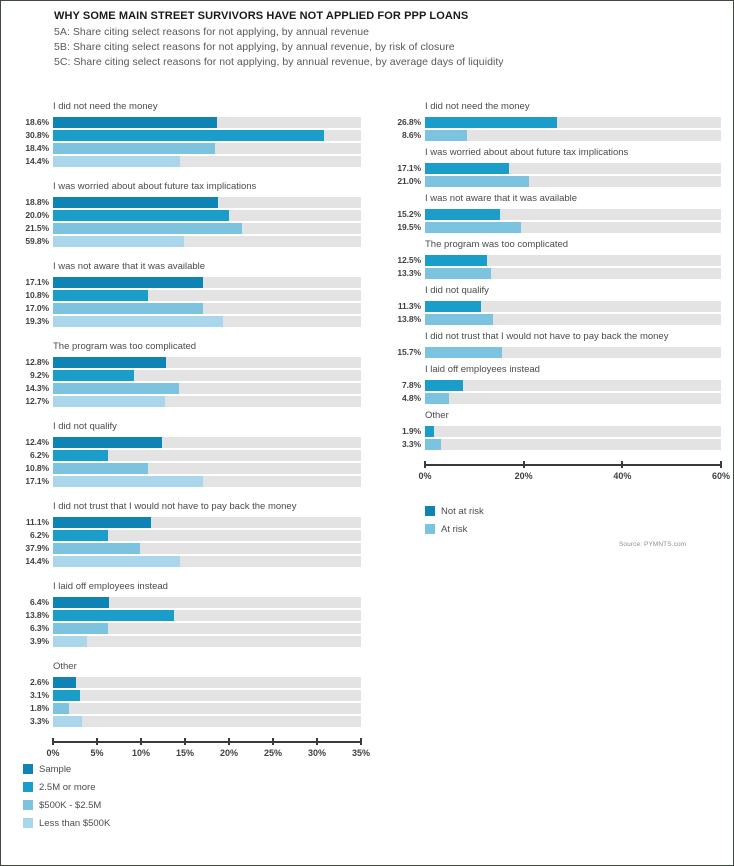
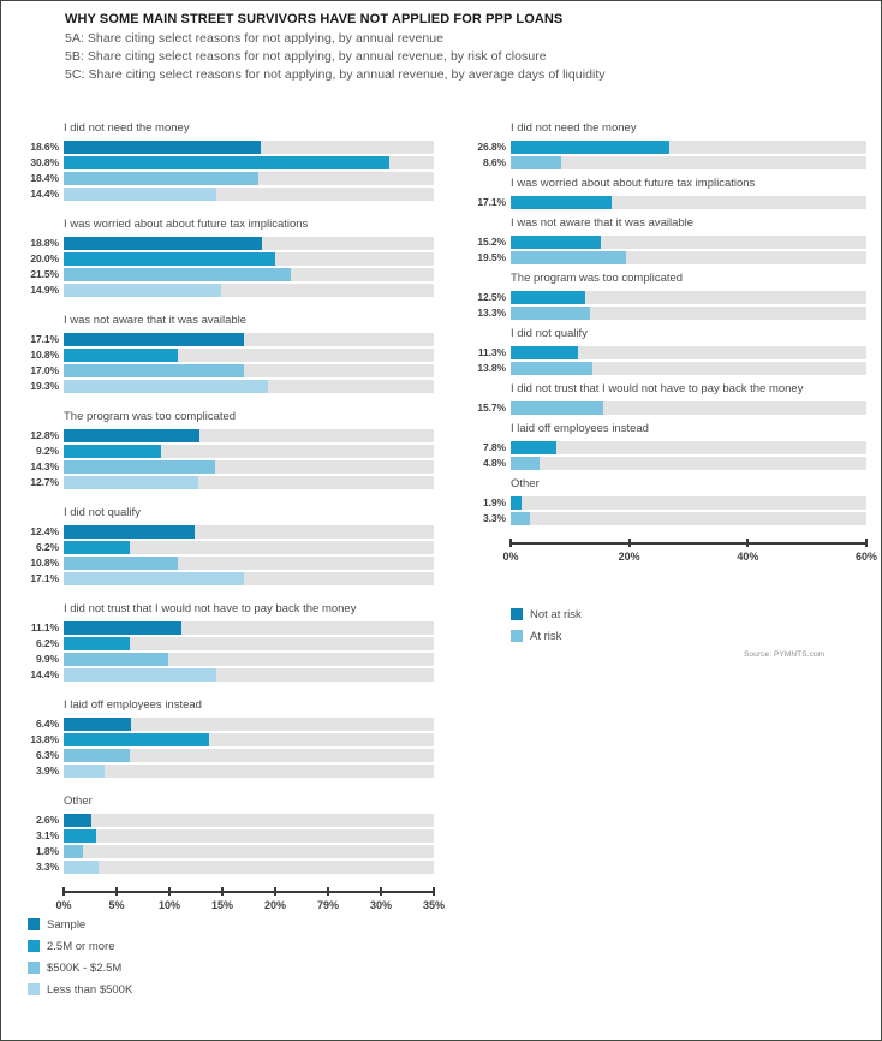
  WHY SOME MAIN STREET SURVIVORS HAVE NOT APPLIED FOR PPP LOANS
  5A: Share citing select reasons for not applying, by annual revenue
  5B: Share citing select reasons for not applying, by annual revenue, by risk of closure
  5C: Share citing select reasons for not applying, by annual revenue, by average days of liquidity
  I did not need the money
  18.6%
  30.8%
  18.4%
  14.4%
  I was worried about about future tax implications
  18.8%
  20.0%
  21.5%
- 59.8%
+ 14.9%
  I was not aware that it was available
  17.1%
  10.8%
  17.0%
  19.3%
  The program was too complicated
  12.8%
  9.2%
  14.3%
  12.7%
  I did not qualify
  12.4%
  6.2%
  10.8%
  17.1%
  I did not trust that I would not have to pay back the money
  11.1%
  6.2%
- 37.9%
+ 9.9%
  14.4%
  I laid off employees instead
  6.4%
  13.8%
  6.3%
  3.9%
  Other
  2.6%
  3.1%
  1.8%
  3.3%
  0%
  5%
  10%
  15%
  20%
- 25%
+ 79%
  30%
  35%
  I did not need the money
  26.8%
  8.6%
  I was worried about about future tax implications
  17.1%
- 21.0%
  I was not aware that it was available
  15.2%
  19.5%
  The program was too complicated
  12.5%
  13.3%
  I did not qualify
  11.3%
  13.8%
  I did not trust that I would not have to pay back the money
  15.7%
  I laid off employees instead
  7.8%
  4.8%
  Other
  1.9%
  3.3%
  0%
  20%
  40%
  60%
  Sample
  2.5M or more
  $500K - $2.5M
  Less than $500K
  Not at risk
  At risk
